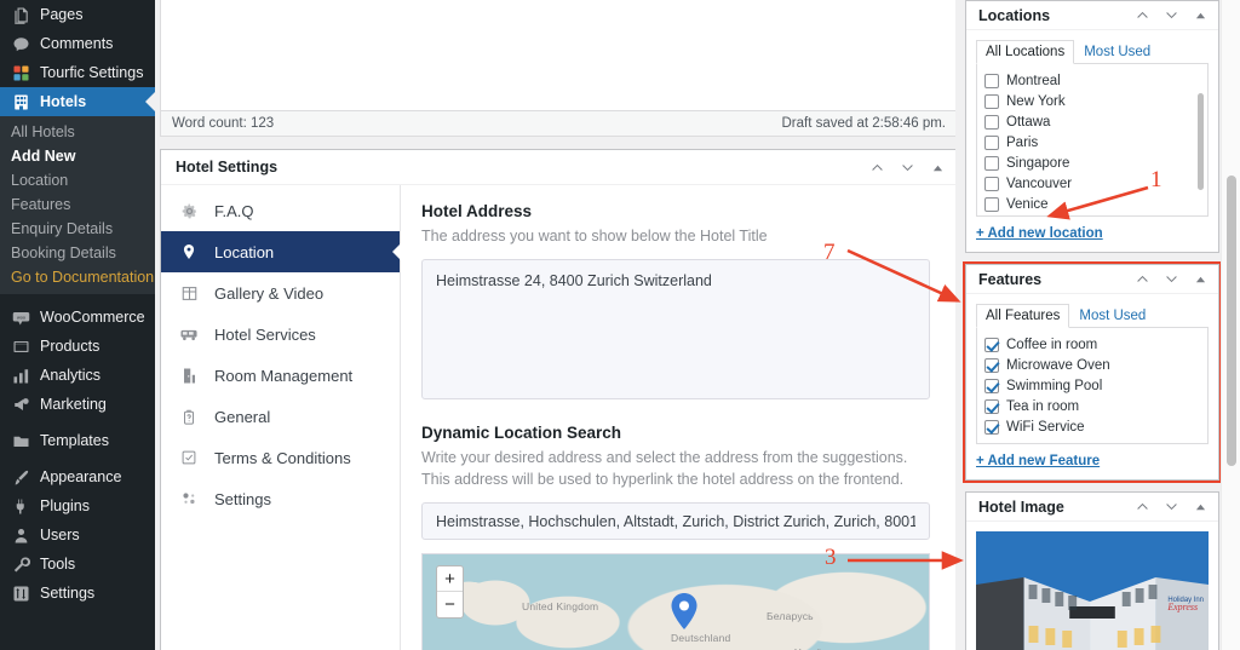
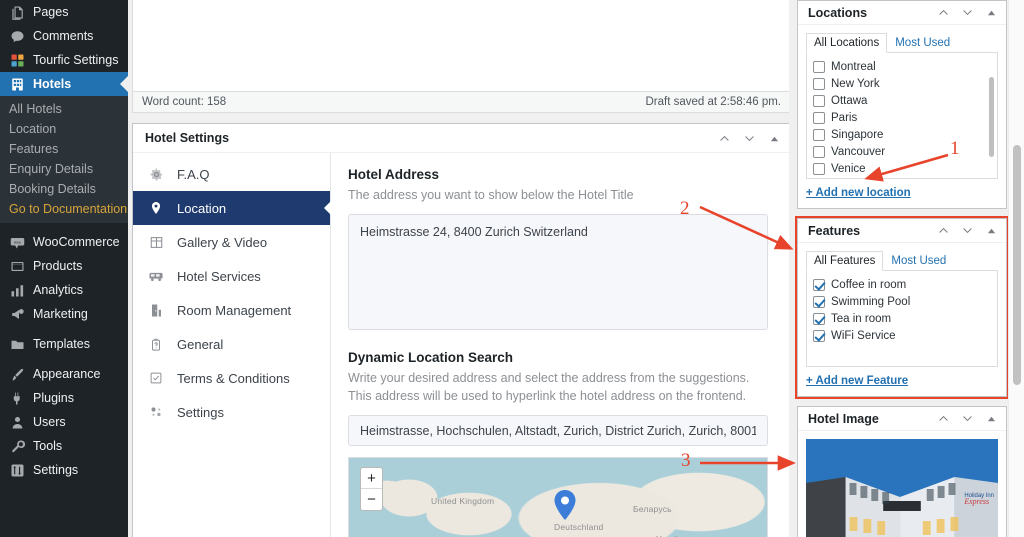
  Pages
  Comments
  Tourfic Settings
  Hotels
  All Hotels
- Add New
  Location
  Features
  Enquiry Details
  Booking Details
  Go to Documentation
  WooCommerce
  Products
  Analytics
  Marketing
  Templates
  Appearance
  Plugins
  Users
  Tools
  Settings
- Word count: 123
+ Word count: 158
  Draft saved at 2:58:46 pm.
  Hotel Settings
  F.A.Q
  Location
  Gallery & Video
  Hotel Services
  Room Management
  General
  Terms & Conditions
  Settings
  Hotel Address
  The address you want to show below the Hotel Title
  Heimstrasse 24, 8400 Zurich Switzerland
  Dynamic Location Search
  Write your desired address and select the address from the suggestions. This address will be used to hyperlink the hotel address on the frontend.
  Heimstrasse, Hochschulen, Altstadt, Zurich, District Zurich, Zurich, 8001
  United Kingdom
  Беларусь
  Deutschland
  +
  −
  Locations
  All Locations
  Most Used
  Montreal
  New York
  Ottawa
  Paris
  Singapore
  Vancouver
  Venice
  + Add new location
  Features
  All Features
  Most Used
  Coffee in room
- Microwave Oven
  Swimming Pool
  Tea in room
  WiFi Service
  + Add new Feature
  Hotel Image
  Express
  1
- 7
+ 2
  3
